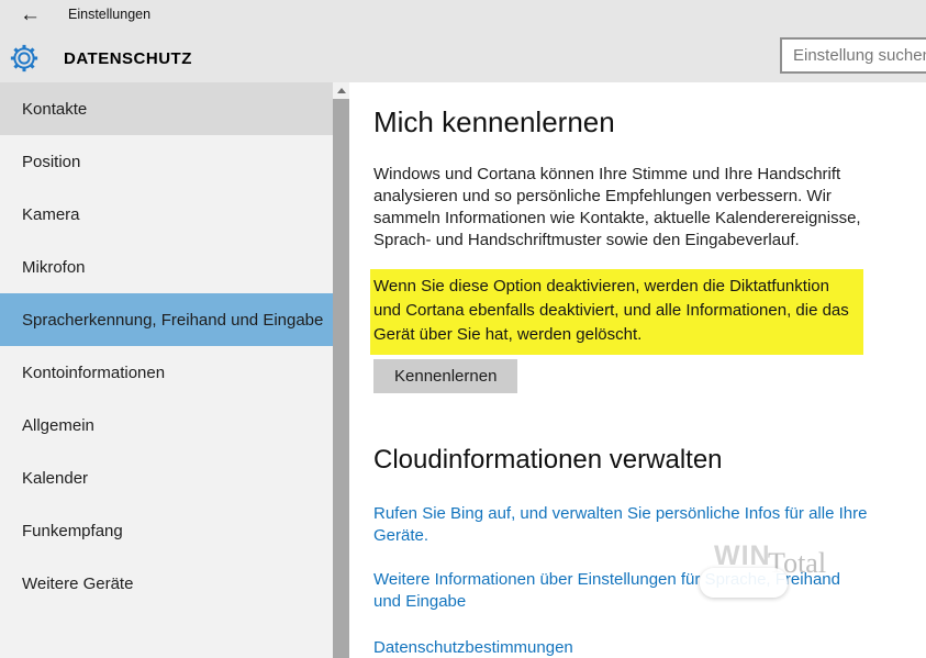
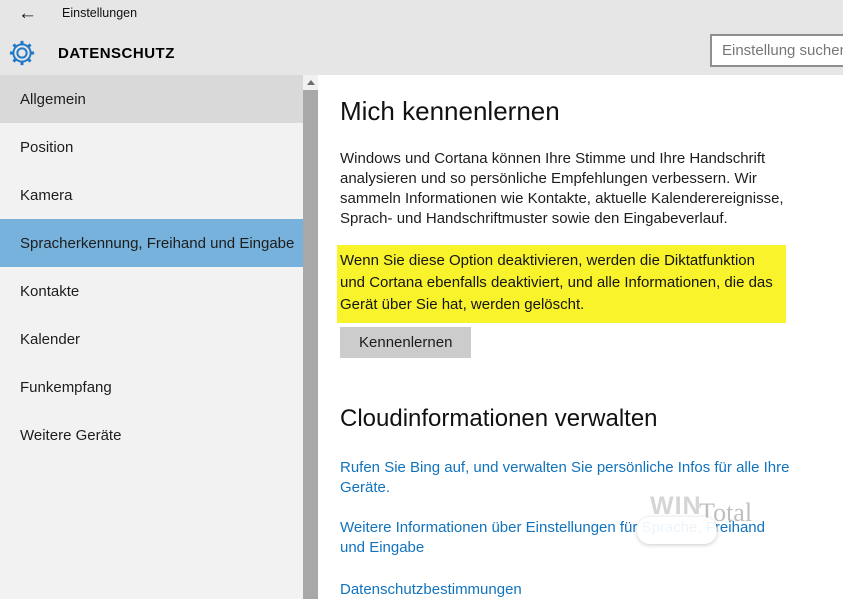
  ←
  Einstellungen
  DATENSCHUTZ
  Einstellung suche
- Kontakte
+ Allgemein
  Position
  Kamera
- Mikrofon
  Spracherkennung, Freihand und Eingabe
- Kontoinformationen
- Allgemein
+ Kontakte
  Kalender
  Funkempfang
  Weitere Geräte
  Mich kennenlernen
  Windows und Cortana können Ihre Stimme und Ihre Handschrift analysieren und so persönliche Empfehlungen verbessern. Wir sammeln Informationen wie Kontakte, aktuelle Kalenderereignisse, Sprach- und Handschriftmuster sowie den Eingabeverlauf.
  Wenn Sie diese Option deaktivieren, werden die Diktatfunktion und Cortana ebenfalls deaktiviert, und alle Informationen, die das Gerät über Sie hat, werden gelöscht.
  Kennenlernen
  Cloudinformationen verwalten
  Rufen Sie Bing auf, und verwalten Sie persönliche Infos für alle Ihre Geräte.
  Weitere Informationen über Einstellungen fürreihand und Eingabe
  Datenschutzbestimmungen
  WIN
  Total
